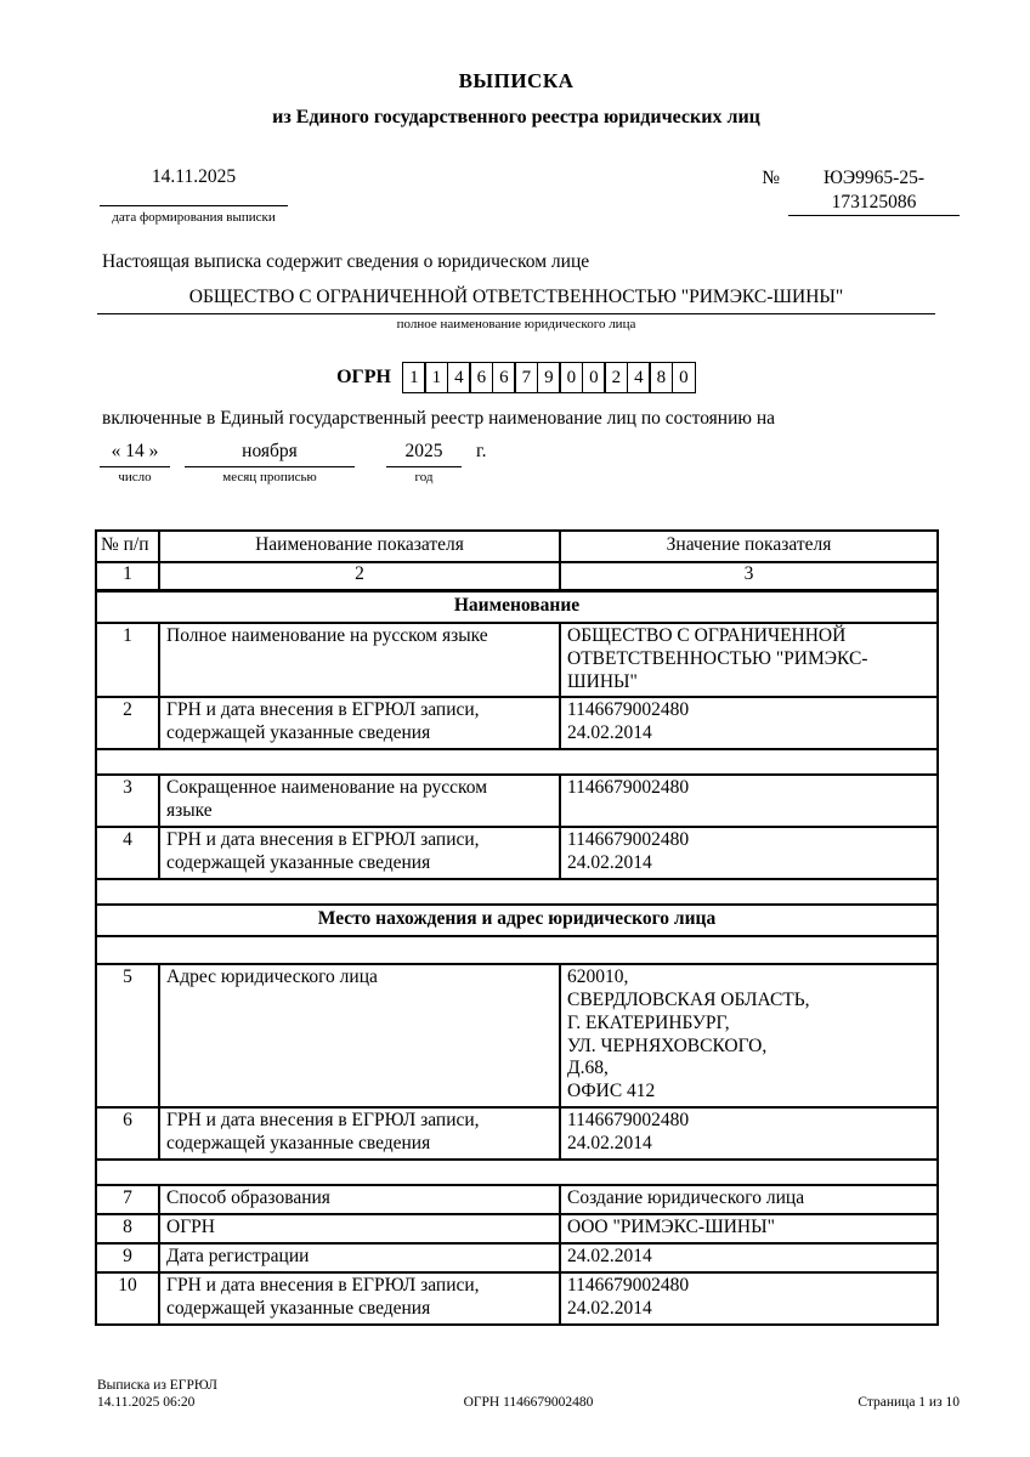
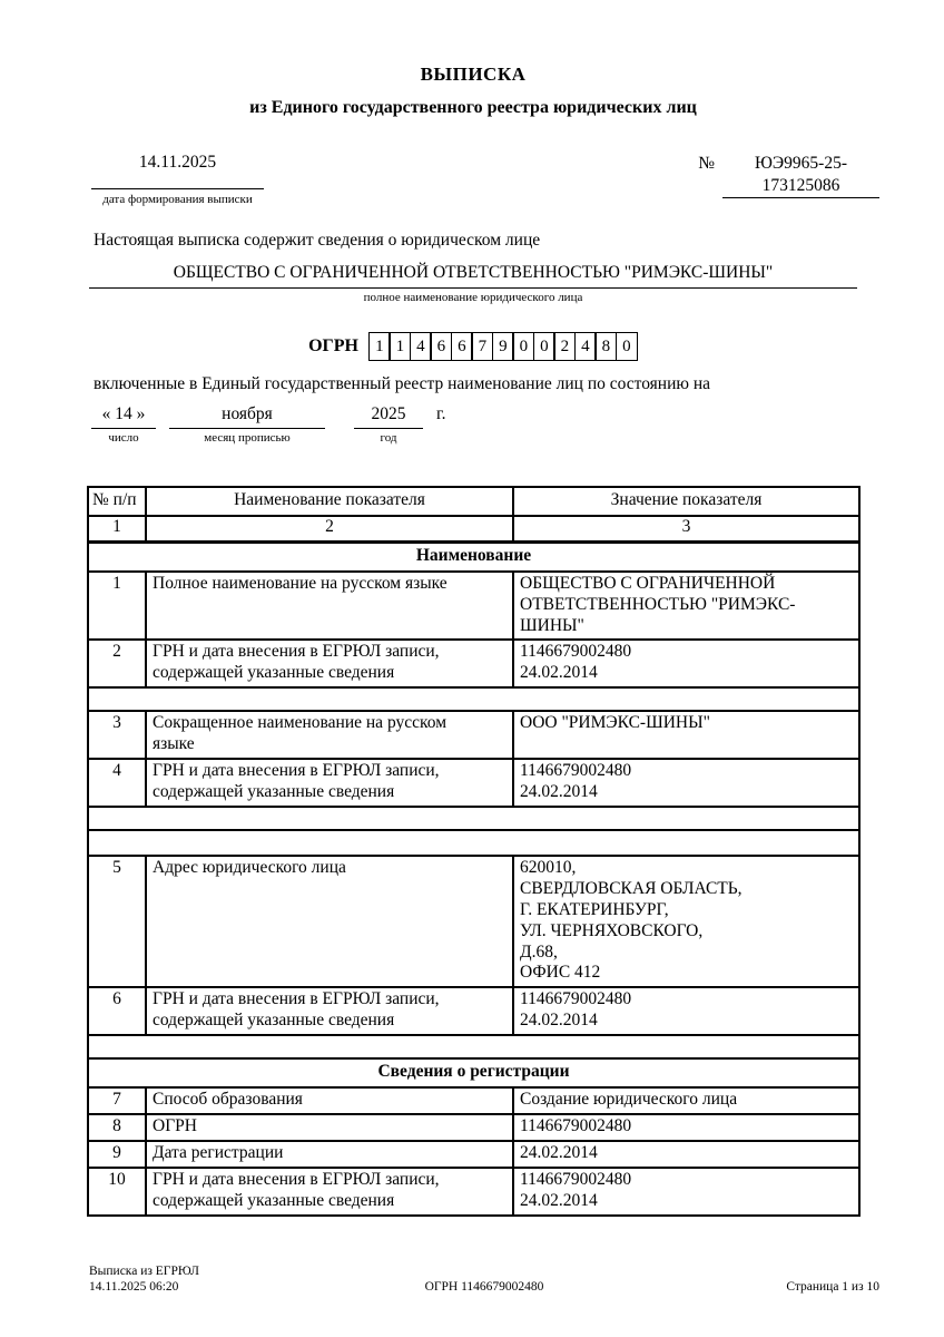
  ВЫПИСКА
  из Единого государственного реестра юридических лиц
  14.11.2025
  дата формирования выписки
  №
  ЮЭ9965-25-
  173125086
  Настоящая выписка содержит сведения о юридическом лице
  ОБЩЕСТВО С ОГРАНИЧЕННОЙ ОТВЕТСТВЕННОСТЬЮ "РИМЭКС-ШИНЫ"
  полное наименование юридического лица
  ОГРН
  1
  1
  4
  6
  6
  7
  9
  0
  0
  2
  4
  8
  0
  включенные в Единый государственный реестр наименование лиц по состоянию на
  « 14 »
  число
  ноября
  месяц прописью
  2025
  год
  г.
  № п/п	Наименование показателя	Значение показателя
  1	2	3
  Наименование
  1	Полное наименование на русском языке	ОБЩЕСТВО С ОГРАНИЧЕННОЙ ОТВЕТСТВЕННОСТЬЮ "РИМЭКС- ШИНЫ"
  2	ГРН и дата внесения в ЕГРЮЛ записи, содержащей указанные сведения	1146679002480 24.02.2014
- 3	Сокращенное наименование на русском языке	1146679002480
+ 3	Сокращенное наименование на русском языке	ООО "РИМЭКС-ШИНЫ"
  4	ГРН и дата внесения в ЕГРЮЛ записи, содержащей указанные сведения	1146679002480 24.02.2014
- Место нахождения и адрес юридического лица
  5	Адрес юридического лица	620010, СВЕРДЛОВСКАЯ ОБЛАСТЬ, Г. ЕКАТЕРИНБУРГ, УЛ. ЧЕРНЯХОВСКОГО, Д.68, ОФИС 412
  6	ГРН и дата внесения в ЕГРЮЛ записи, содержащей указанные сведения	1146679002480 24.02.2014
+ Сведения о регистрации
  7	Способ образования	Создание юридического лица
- 8	ОГРН	ООО "РИМЭКС-ШИНЫ"
+ 8	ОГРН	1146679002480
  9	Дата регистрации	24.02.2014
  10	ГРН и дата внесения в ЕГРЮЛ записи, содержащей указанные сведения	1146679002480 24.02.2014
  Выписка из ЕГРЮЛ
  14.11.2025 06:20
  ОГРН 1146679002480
  Страница 1 из 10
